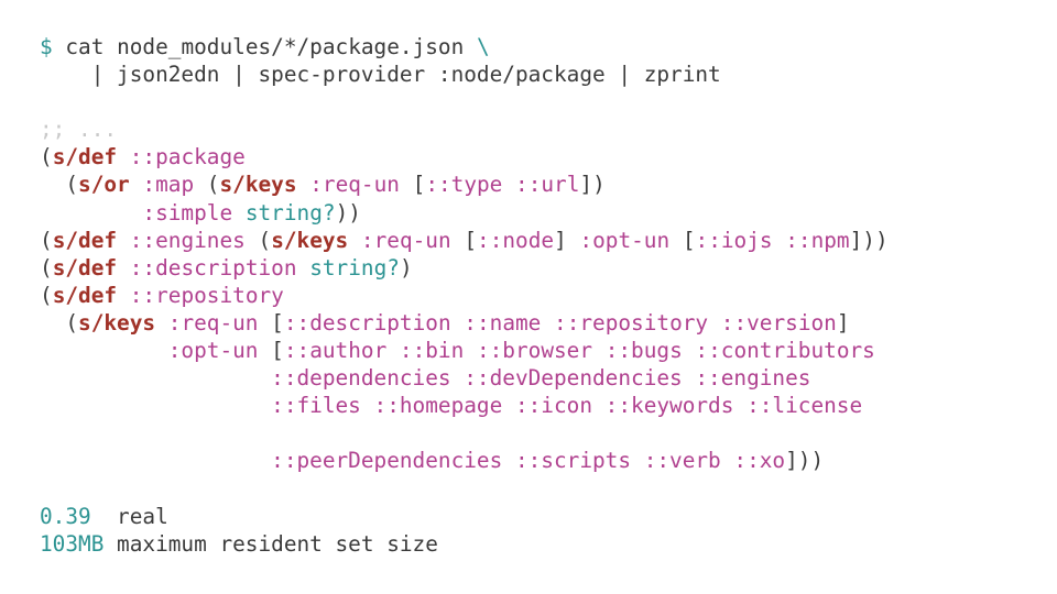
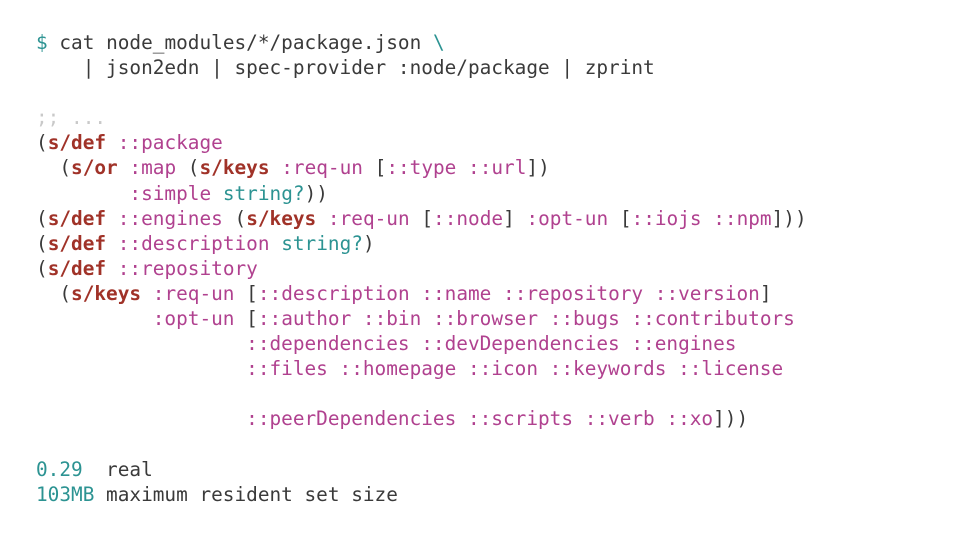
  $ cat node_modules/*/package.json \
  | json2edn | spec-provider :node/package | zprint
  ;; ...
  (s/def ::package
  (s/or :map (s/keys :req-un [::type ::url])
  :simple string?))
  (s/def ::engines (s/keys :req-un [::node] :opt-un [::iojs ::npm]))
  (s/def ::description string?)
  (s/def ::repository
  (s/keys :req-un [::description ::name ::repository ::version]
  :opt-un [::author ::bin ::browser ::bugs ::contributors
  ::dependencies ::devDependencies ::engines
  ::files ::homepage ::icon ::keywords ::license
  ::peerDependencies ::scripts ::verb ::xo]))
- 0.39 real
+ 0.29 real
  103MB maximum resident set size
